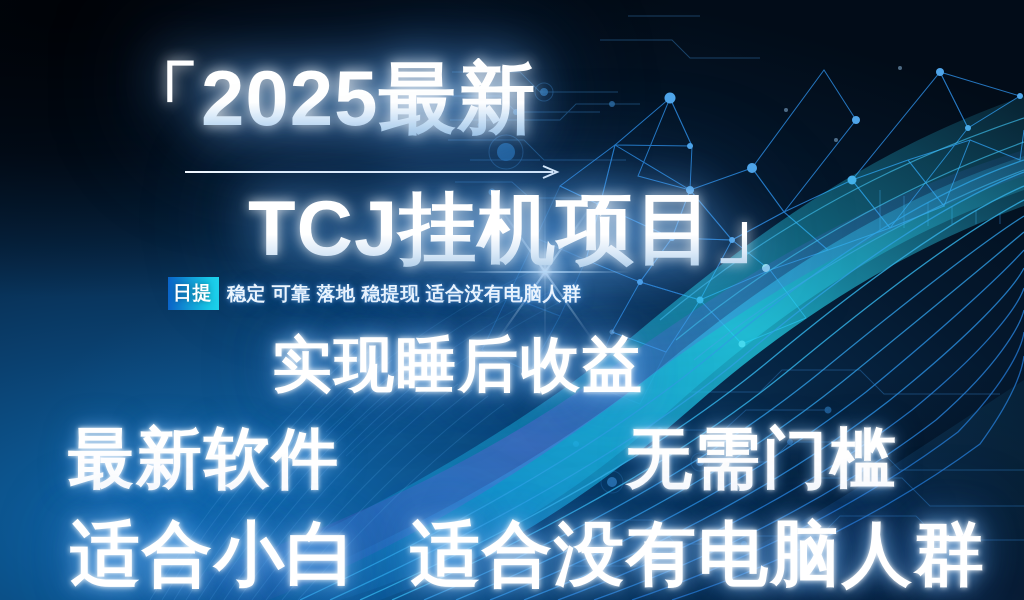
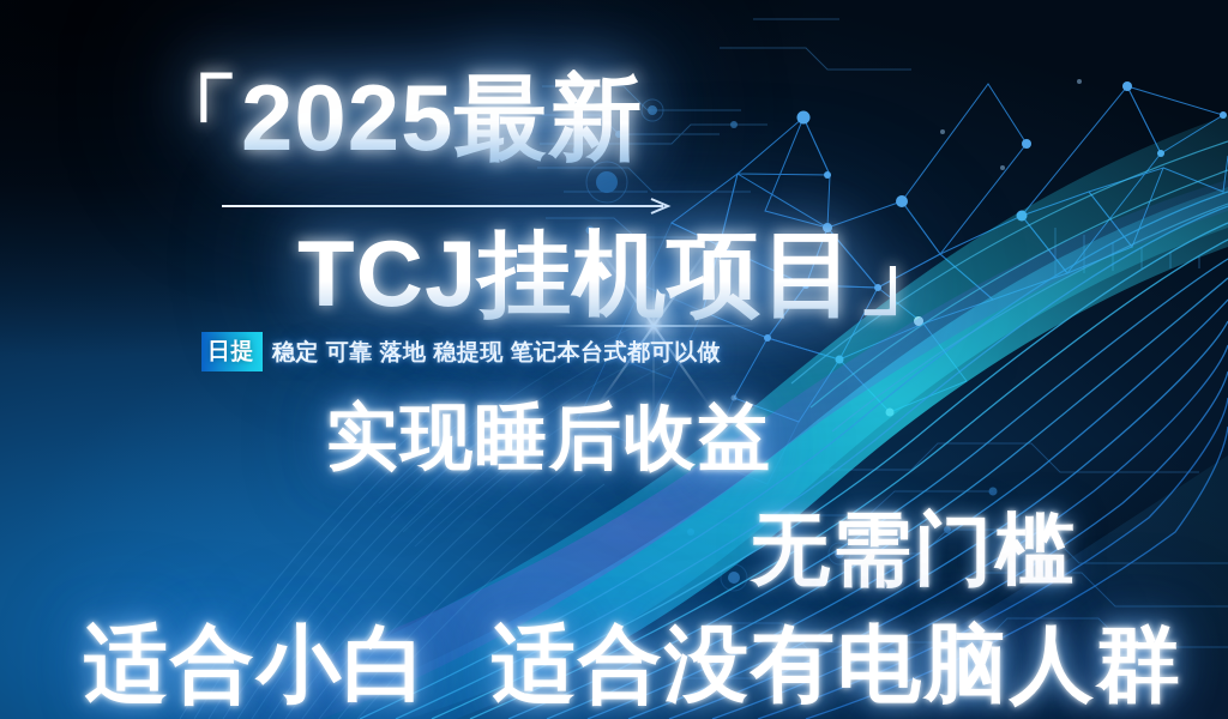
  「2025最新
  TCJ挂机项目」
  日提
- 稳定 可靠 落地 稳提现 适合没有电脑人群
+ 稳定 可靠 落地 稳提现 笔记本台式都可以做
  实现睡后收益
- 最新软件
  无需门槛
  适合小白
  适合没有电脑人群
